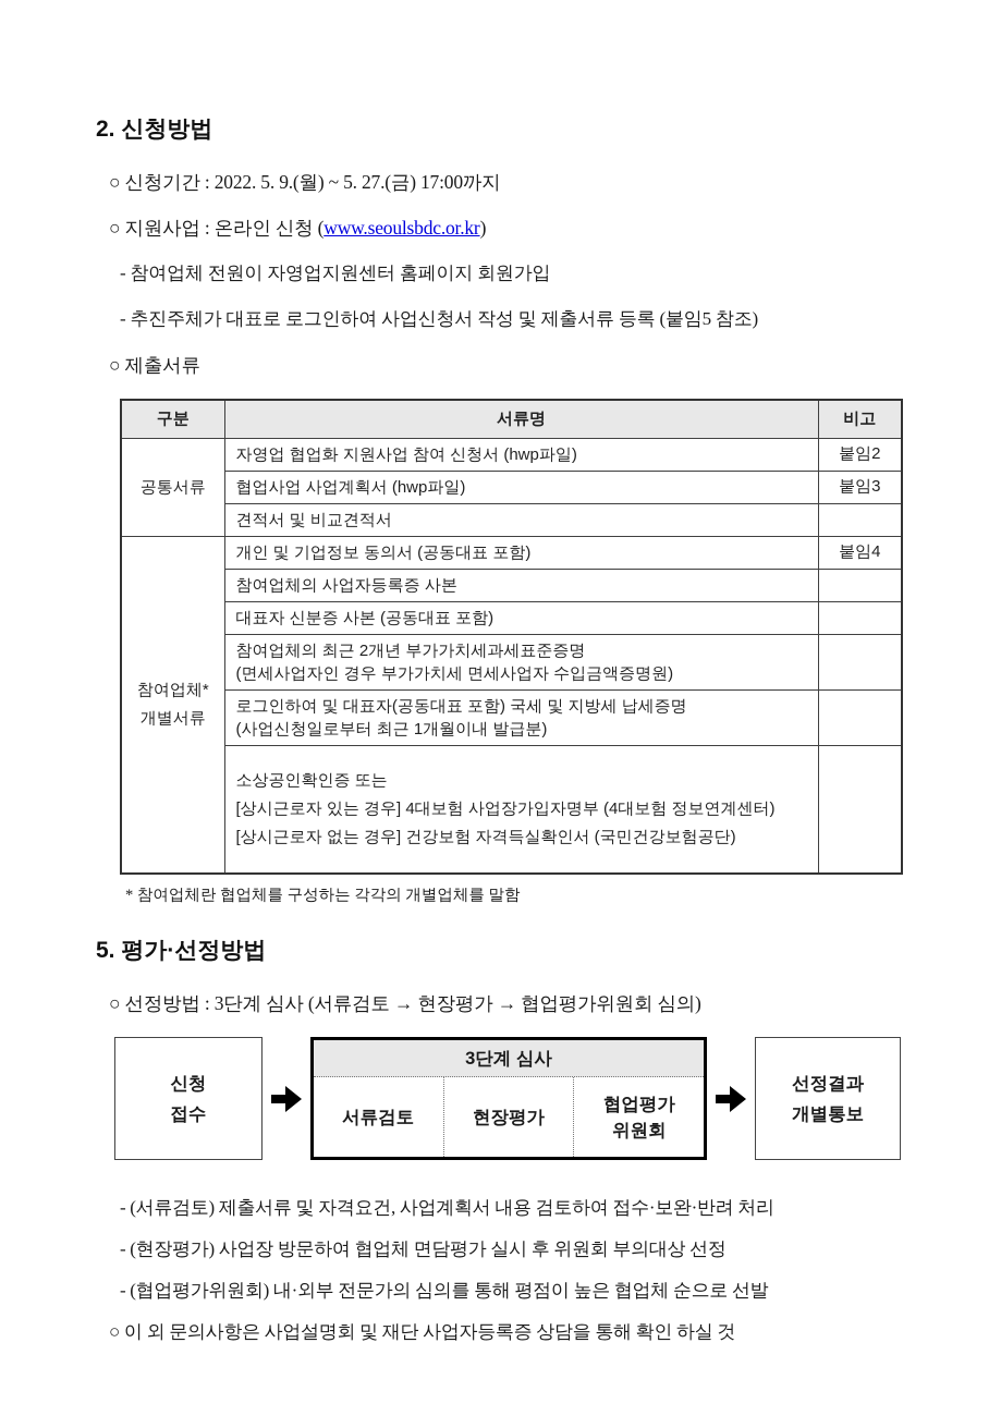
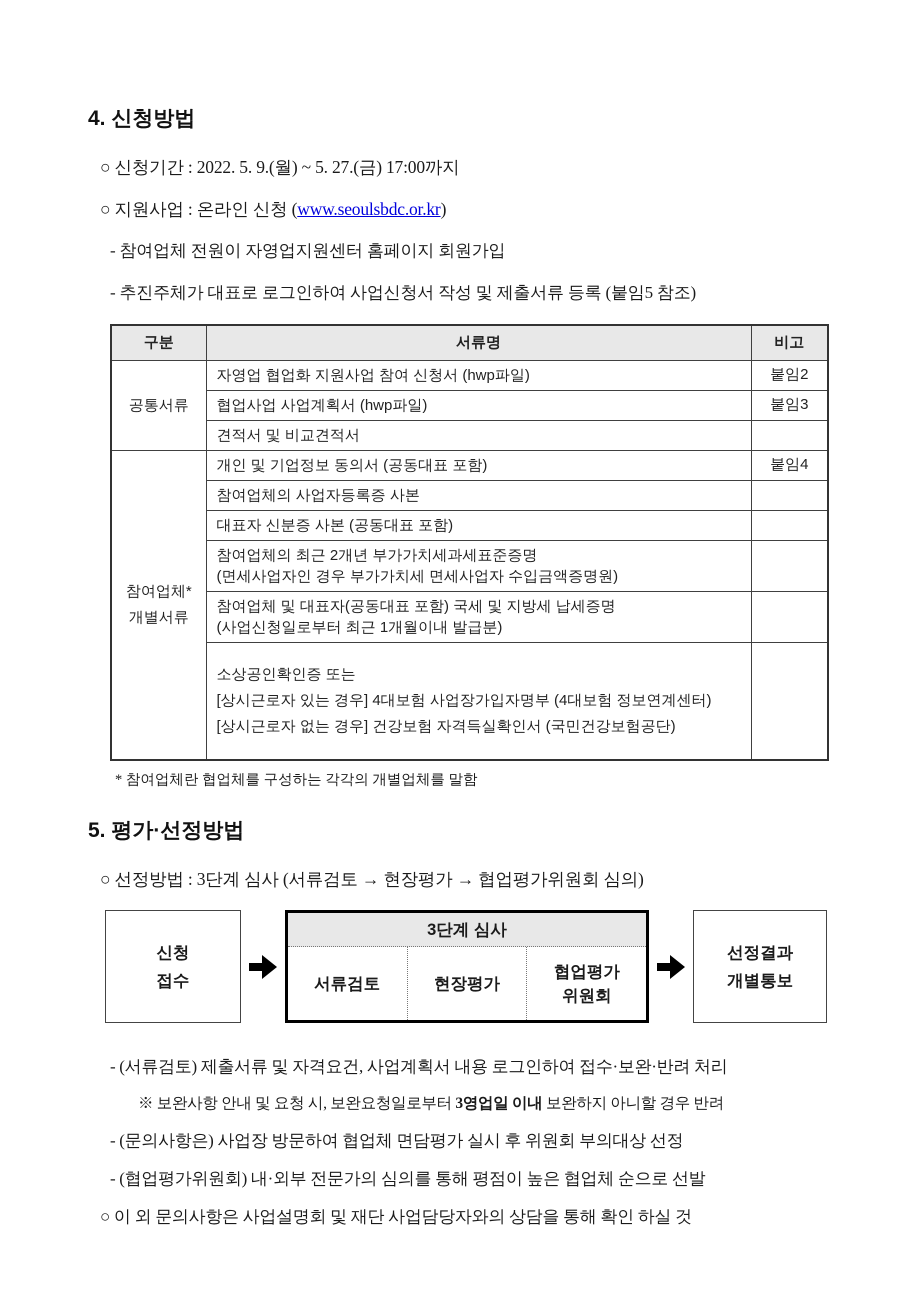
- 2. 신청방법
+ 4. 신청방법
  ○ 신청기간 : 2022. 5. 9.(월) ~ 5. 27.(금) 17:00까지
  ○ 지원사업 : 온라인 신청 (www.seoulsbdc.or.kr)
  - 참여업체 전원이 자영업지원센터 홈페이지 회원가입
  - 추진주체가 대표로 로그인하여 사업신청서 작성 및 제출서류 등록 (붙임5 참조)
- ○ 제출서류
  구분	서류명	비고
  공통서류	자영업 협업화 지원사업 참여 신청서 (hwp파일)	붙임2
  협업사업 사업계획서 (hwp파일)	붙임3
  견적서 및 비교견적서
  참여업체* 개별서류	개인 및 기업정보 동의서 (공동대표 포함)	붙임4
  참여업체의 사업자등록증 사본
  대표자 신분증 사본 (공동대표 포함)
  참여업체의 최근 2개년 부가가치세과세표준증명 (면세사업자인 경우 부가가치세 면세사업자 수입금액증명원)
- 로그인하여 및 대표자(공동대표 포함) 국세 및 지방세 납세증명 (사업신청일로부터 최근 1개월이내 발급분)
+ 참여업체 및 대표자(공동대표 포함) 국세 및 지방세 납세증명 (사업신청일로부터 최근 1개월이내 발급분)
  소상공인확인증 또는 [상시근로자 있는 경우] 4대보험 사업장가입자명부 (4대보험 정보연계센터) [상시근로자 없는 경우] 건강보험 자격득실확인서 (국민건강보험공단)
  * 참여업체란 협업체를 구성하는 각각의 개별업체를 말함
  5. 평가·선정방법
  ○ 선정방법 : 3단계 심사 (서류검토 → 현장평가 → 협업평가위원회 심의)
  신청
  접수
  3단계 심사
  서류검토
  현장평가
  협업평가
  위원회
  선정결과
  개별통보
- - (서류검토) 제출서류 및 자격요건, 사업계획서 내용 검토하여 접수·보완·반려 처리
+ - (서류검토) 제출서류 및 자격요건, 사업계획서 내용 로그인하여 접수·보완·반려 처리
+ ※ 보완사항 안내 및 요청 시, 보완요청일로부터 3영업일 이내 보완하지 아니할 경우 반려
- - (현장평가) 사업장 방문하여 협업체 면담평가 실시 후 위원회 부의대상 선정
+ - (문의사항은) 사업장 방문하여 협업체 면담평가 실시 후 위원회 부의대상 선정
  - (협업평가위원회) 내·외부 전문가의 심의를 통해 평점이 높은 협업체 순으로 선발
- ○ 이 외 문의사항은 사업설명회 및 재단 사업자등록증 상담을 통해 확인 하실 것
+ ○ 이 외 문의사항은 사업설명회 및 재단 사업담당자와의 상담을 통해 확인 하실 것
